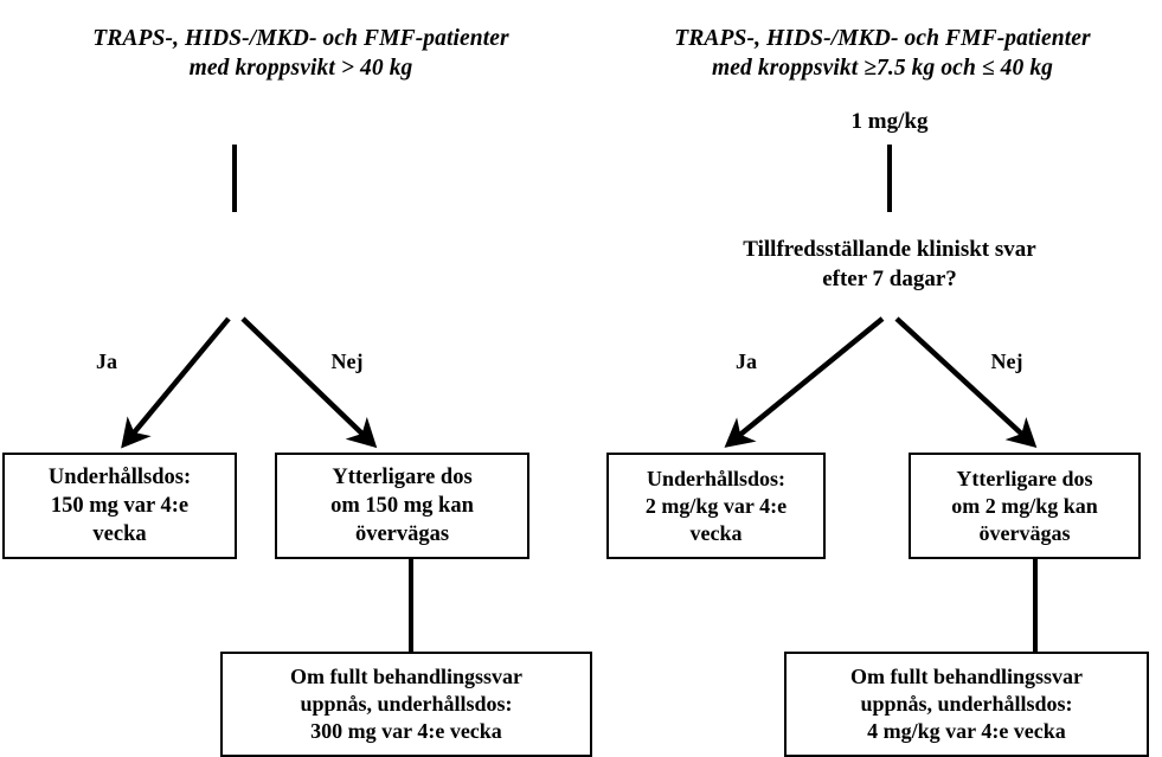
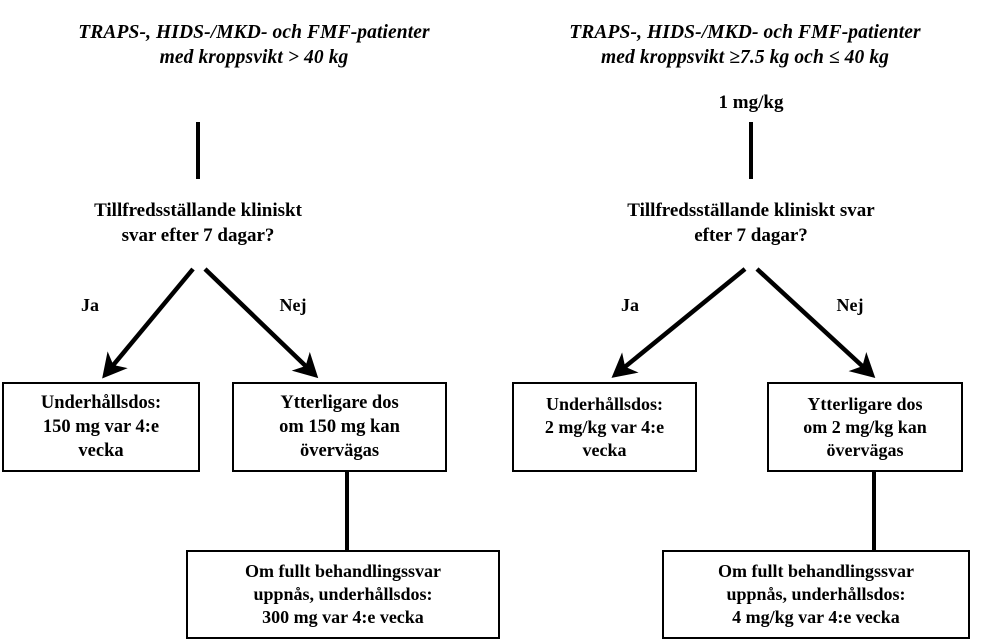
  TRAPS-, HIDS-/MKD- och FMF-patienter
  med kroppsvikt > 40 kg
+ Tillfredsställande kliniskt
+ svar efter 7 dagar?
  Ja
  Nej
  Underhållsdos:
  150 mg var 4:e
  vecka
  Ytterligare dos
  om 150 mg kan
  övervägas
  Om fullt behandlingssvar
  uppnås, underhållsdos:
  300 mg var 4:e vecka
  TRAPS-, HIDS-/MKD- och FMF-patienter
  med kroppsvikt ≥7.5 kg och ≤ 40 kg
  1 mg/kg
  Tillfredsställande kliniskt svar
  efter 7 dagar?
  Ja
  Nej
  Underhållsdos:
  2 mg/kg var 4:e
  vecka
  Ytterligare dos
  om 2 mg/kg kan
  övervägas
  Om fullt behandlingssvar
  uppnås, underhållsdos:
  4 mg/kg var 4:e vecka
